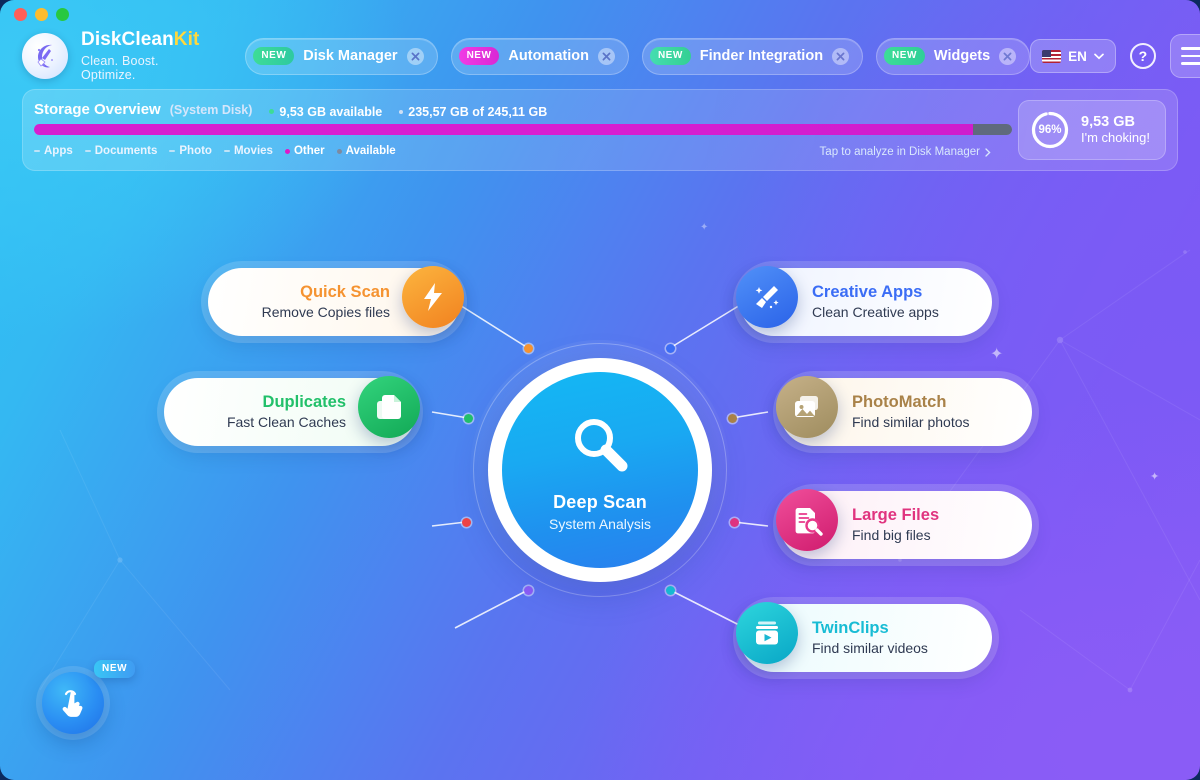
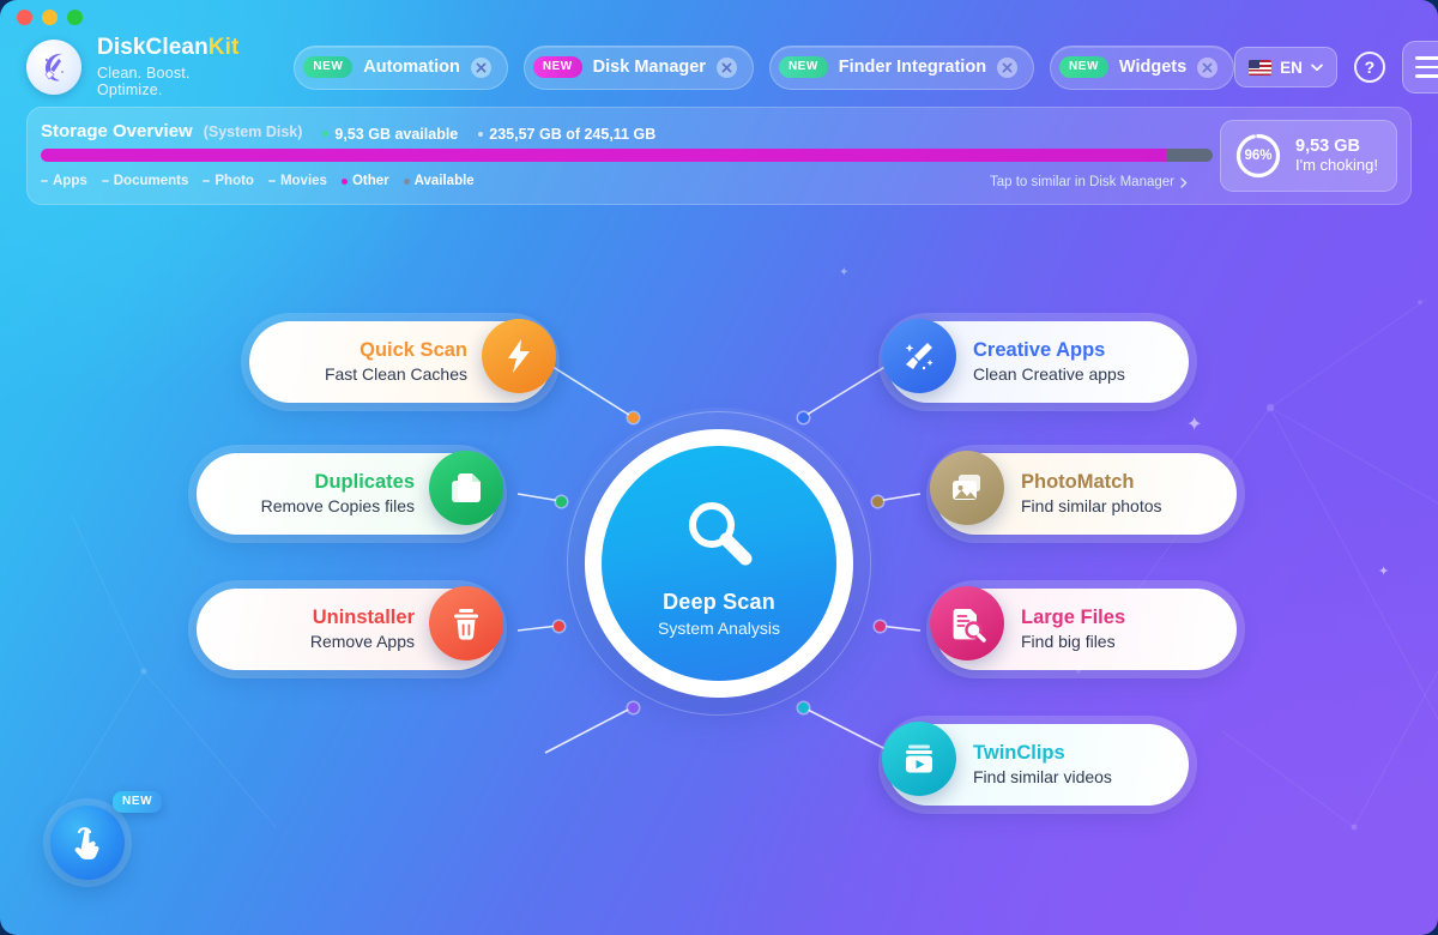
  ✦
  ✦
  ✦
  DiskCleanKit
  Clean. Boost. Optimize.
  NEW
- Disk Manager
+ Automation
  NEW
- Automation
+ Disk Manager
  NEW
  Finder Integration
  NEW
  Widgets
  EN
  ?
  Storage Overview
  (System Disk)
  9,53 GB available
  235,57 GB of 245,11 GB
  Apps
  Documents
  Photo
  Movies
  Other
  Available
- Tap to analyze in Disk Manager
+ Tap to similar in Disk Manager
  96%
  9,53 GB
  I'm choking!
  Deep Scan
  System Analysis
  Quick Scan
- Remove Copies files
+ Fast Clean Caches
  Duplicates
- Fast Clean Caches
+ Remove Copies files
+ Uninstaller
+ Remove Apps
  Creative Apps
  Clean Creative apps
  PhotoMatch
  Find similar photos
  Large Files
  Find big files
  TwinClips
  Find similar videos
  NEW
